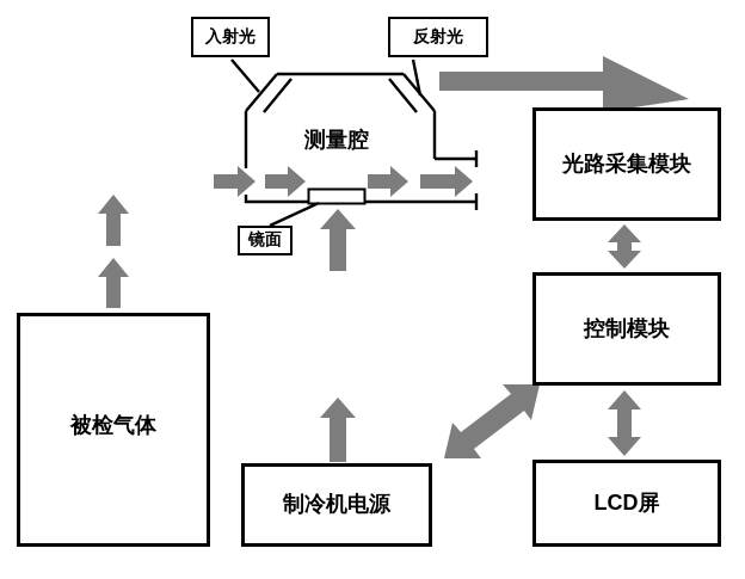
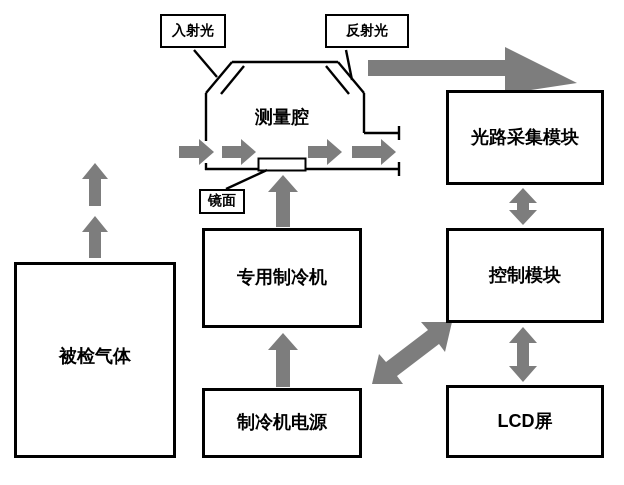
  入射光
  反射光
  测量腔
  镜面
  被检气体
+ 专用制冷机
  制冷机电源
  光路采集模块
  控制模块
  LCD屏
